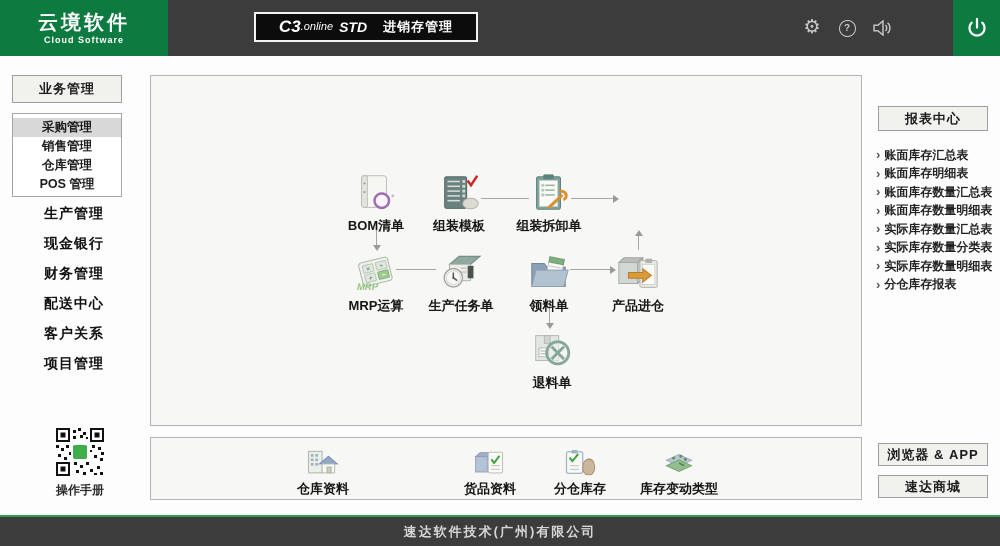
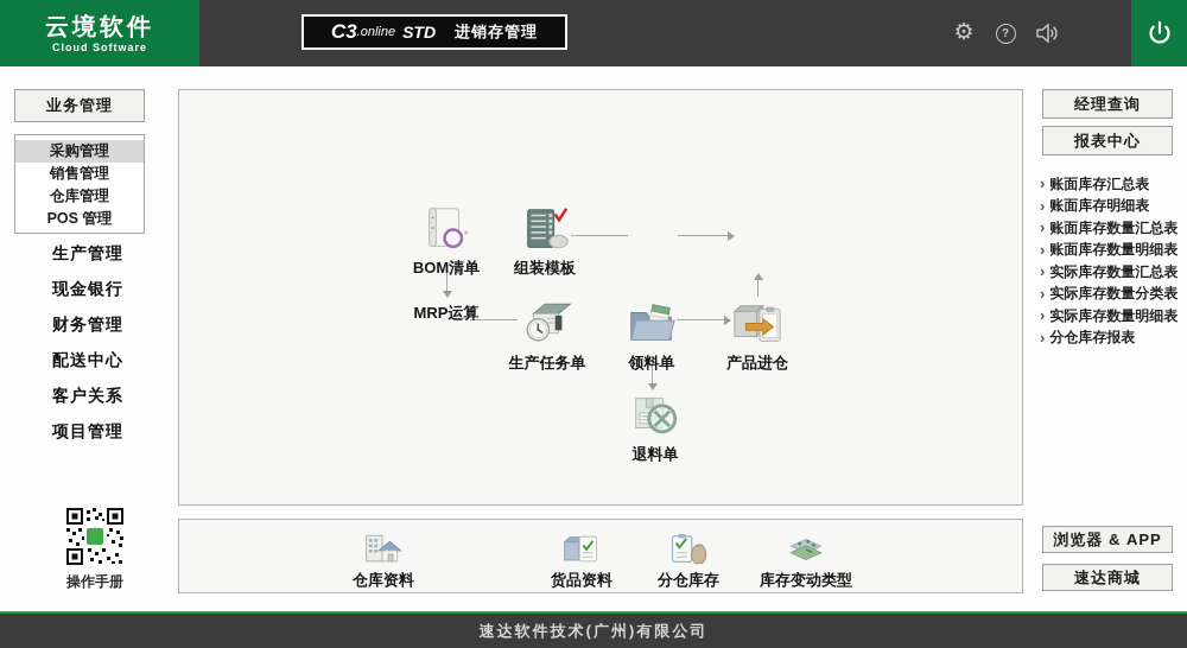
  云境软件
  Cloud Software
  C3
  .online
  STD
  进销存管理
  ⚙
  ?
  业务管理
  采购管理
  销售管理
  仓库管理
  POS 管理
  生产管理
  现金银行
  财务管理
  配送中心
  客户关系
  项目管理
  操作手册
  BOM清单
  组装模板
- 组装拆卸单
- MRP
  MRP运算
  生产任务单
  领料单
  产品进仓
  退料单
  仓库资料
  货品资料
  分仓库存
  库存变动类型
+ 经理查询
  报表中心
  ›
  账面库存汇总表
  ›
  账面库存明细表
  ›
  账面库存数量汇总表
  ›
  账面库存数量明细表
  ›
  实际库存数量汇总表
  ›
  实际库存数量分类表
  ›
  实际库存数量明细表
  ›
  分仓库存报表
  浏览器 & APP
  速达商城
  速达软件技术(广州)有限公司
